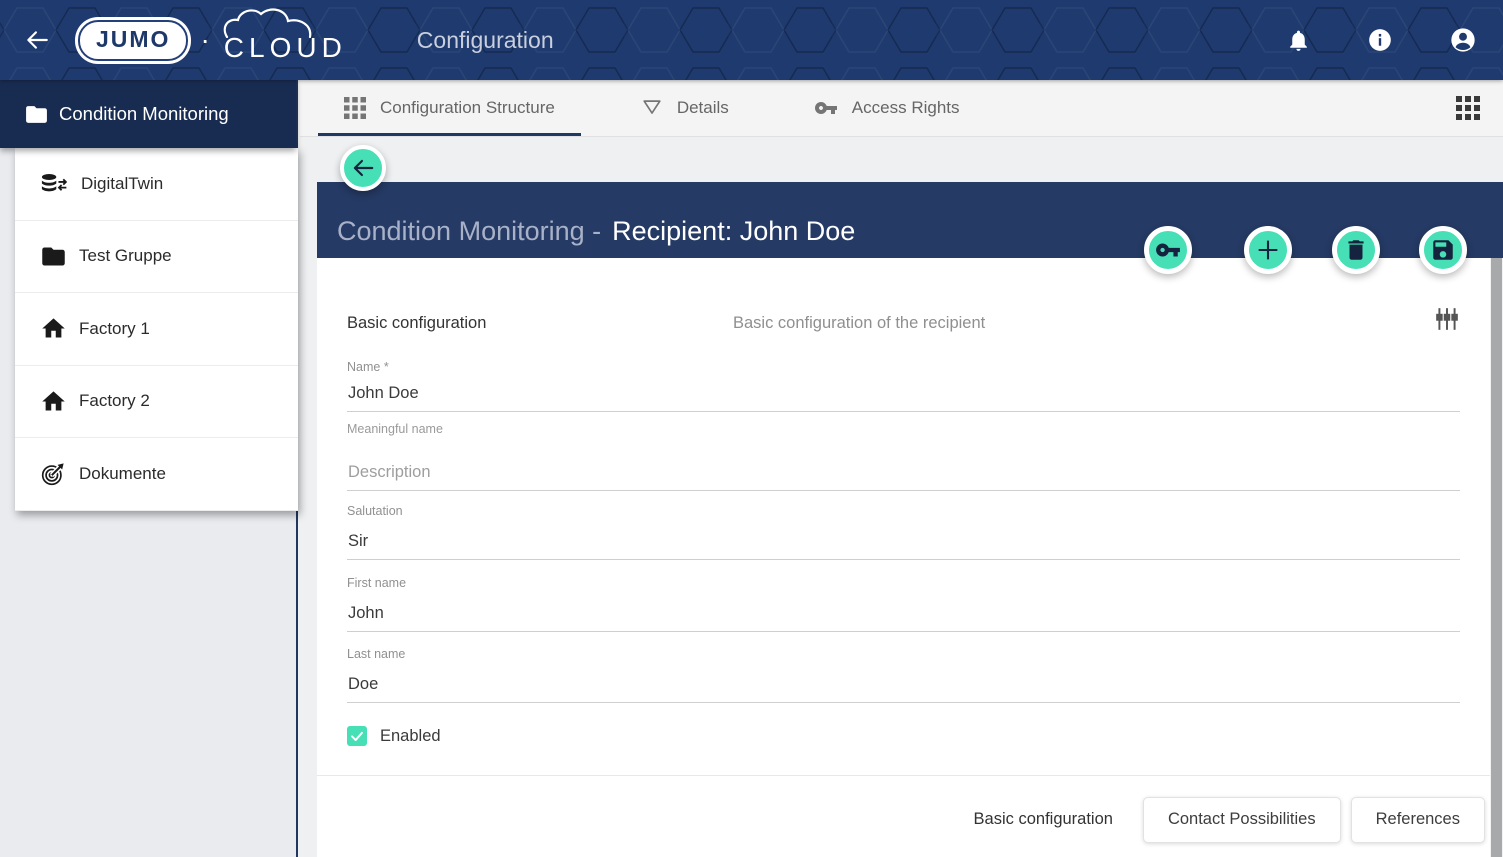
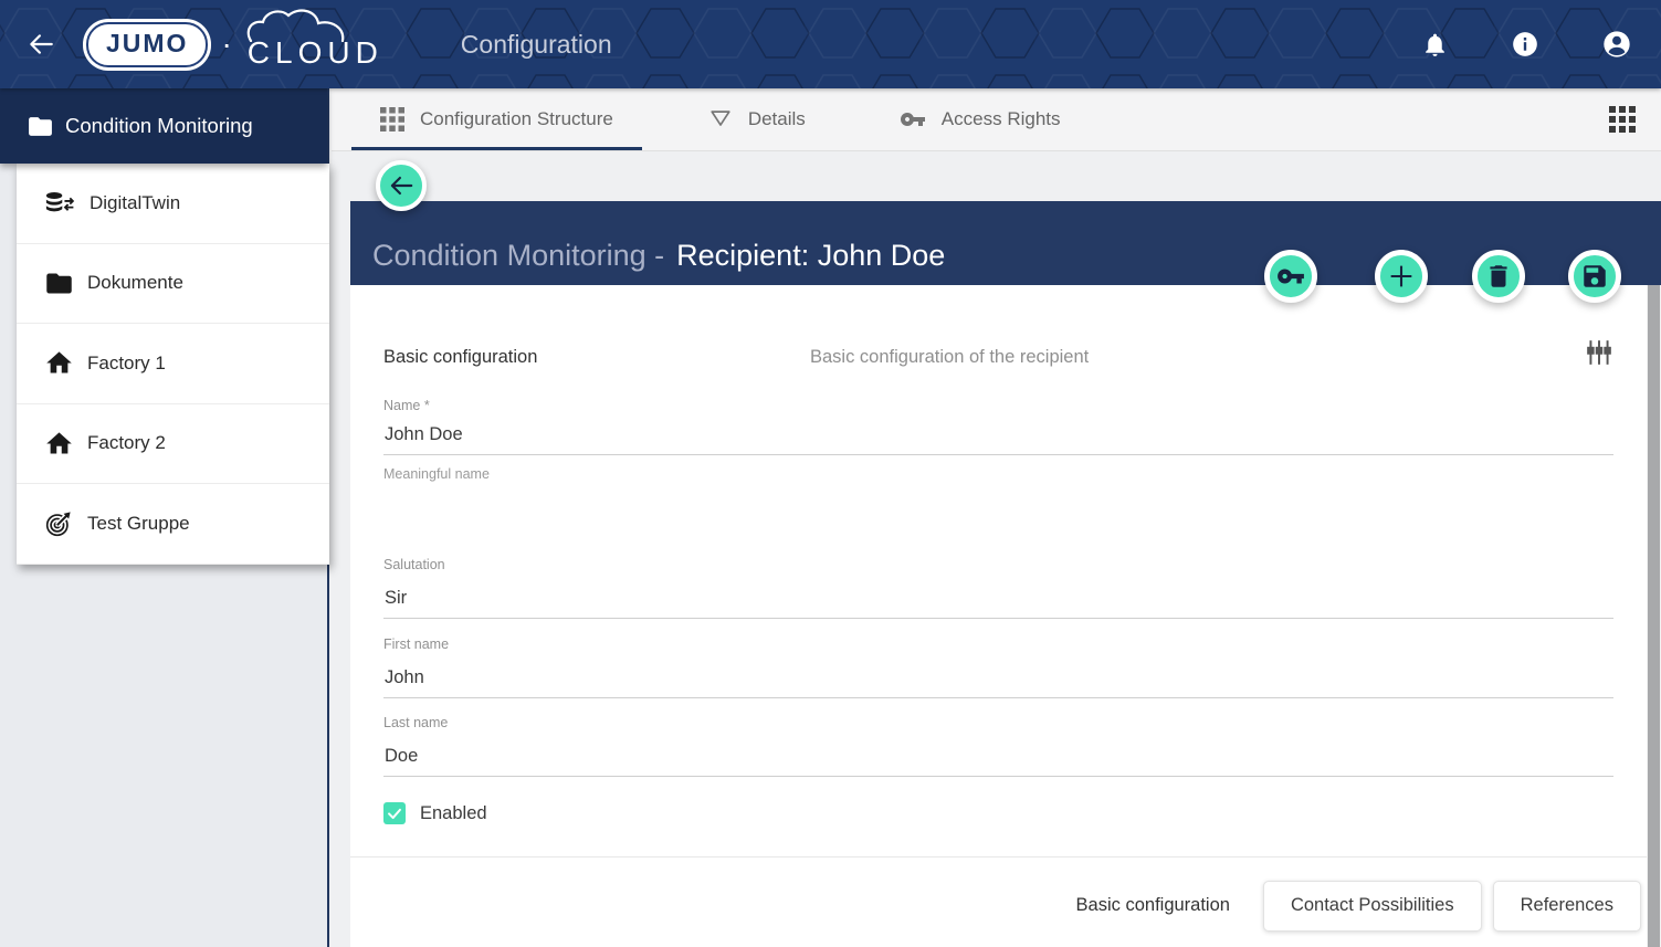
  JUMO
  ·
  CLOUD
  Configuration
  Condition Monitoring
  DigitalTwin
- Test Gruppe
+ Dokumente
  Factory 1
  Factory 2
- Dokumente
+ Test Gruppe
  Configuration Structure
  Details
  Access Rights
  Condition Monitoring -
  Recipient: John Doe
  Basic configuration
  Basic configuration of the recipient
  Name *
  John Doe
  Meaningful name
- Description
  Salutation
  Sir
  First name
  John
  Last name
  Doe
  Enabled
  Basic configuration
  Contact Possibilities
  References
